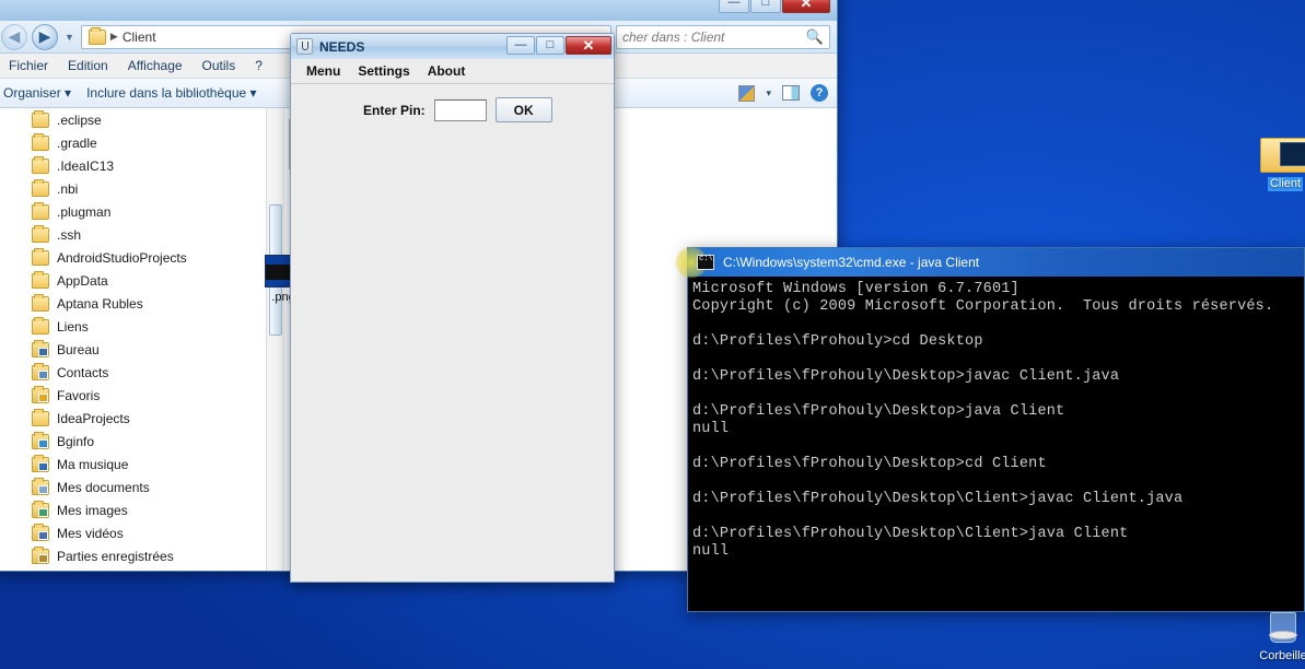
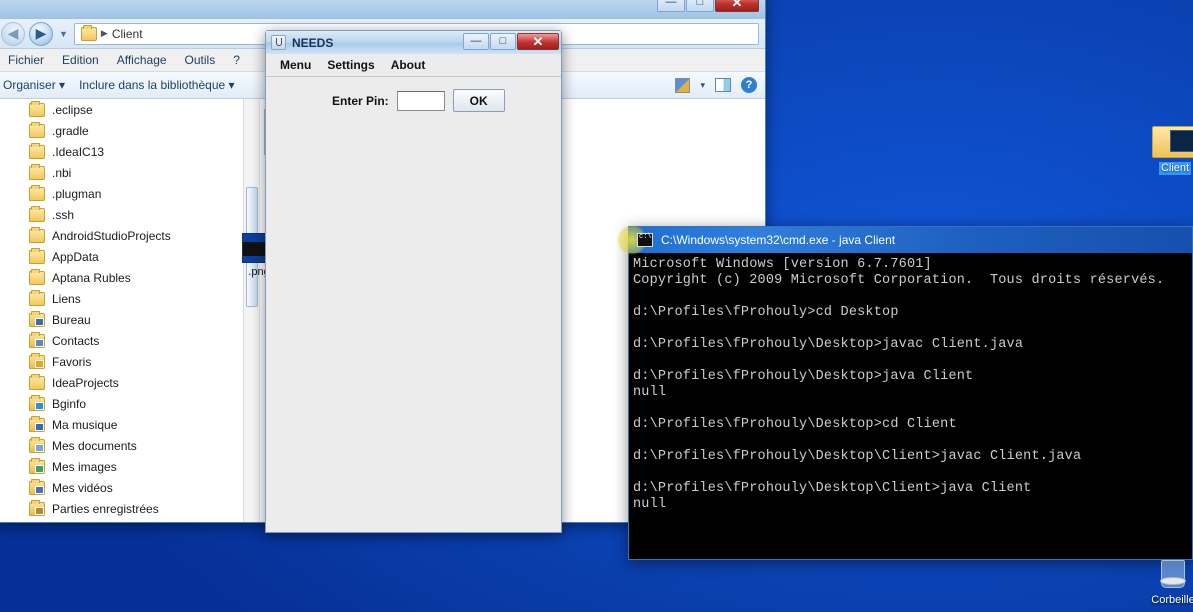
  —
  □
  ✕
  ▶
  ▼
  ▶
  Client
- cher dans : Client
- 🔍
  Fichier
  Edition
  Affichage
  Outils
  ?
  Organiser ▾
  Inclure dans la bibliothèque ▾
  ▾
  ?
  .eclipse
  .gradle
  .IdeaIC13
  .nbi
  .plugman
  .ssh
  AndroidStudioProjects
  AppData
  Aptana Rubles
  Liens
  Bureau
  Contacts
  Favoris
  IdeaProjects
  Bginfo
  Ma musique
  Mes documents
  Mes images
  Mes vidéos
  Parties enregistrées
  .pn
  NEEDS
  —
  □
  ✕
  Menu
  Settings
  About
  Enter Pin:
  OK
  c:\
  C:\Windows\system32\cmd.exe - java Client
  Microsoft Windows [version 6.7.7601]
  Copyright (c) 2009 Microsoft Corporation. Tous droits réservés.
  d:\Profiles\fProhouly>cd Desktop
  d:\Profiles\fProhouly\Desktop>javac Client.java
  d:\Profiles\fProhouly\Desktop>java Client
  null
  d:\Profiles\fProhouly\Desktop>cd Client
  d:\Profiles\fProhouly\Desktop\Client>javac Client.java
  d:\Profiles\fProhouly\Desktop\Client>java Client
  null
  Client
  Corbeille
